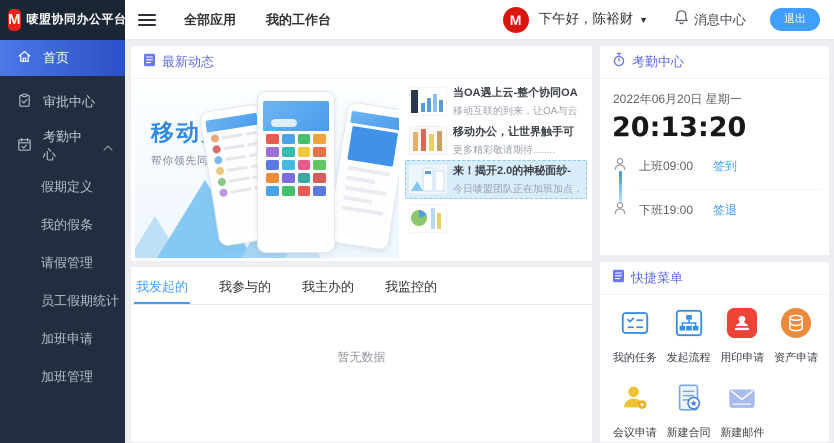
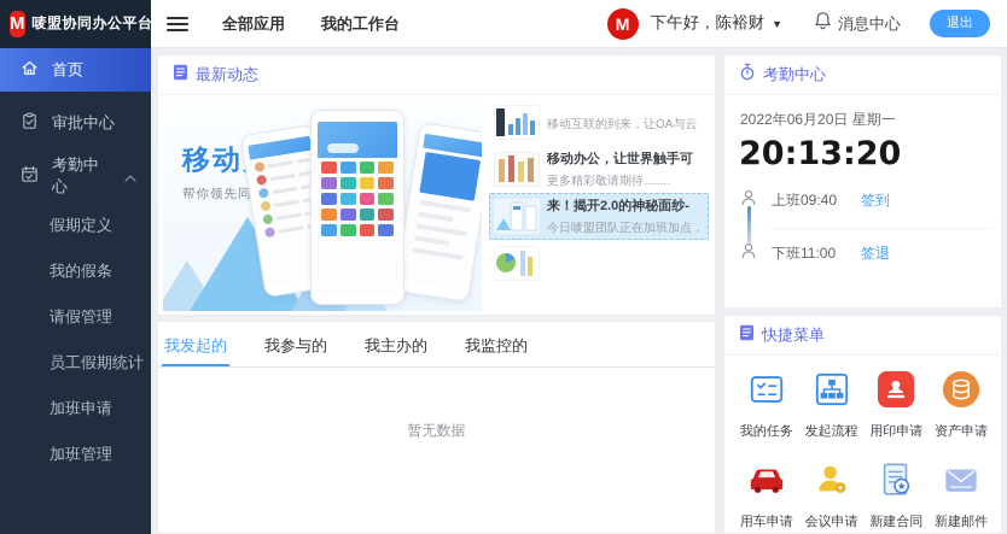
  M
  唛盟协同办公平台
  全部应用
  我的工作台
  M
  下午好，陈裕财
  ▼
  消息中心
  退出
  首页
  审批中心
  考勤中心
  假期定义
  我的假条
  请假管理
  员工假期统计
  加班申请
  加班管理
  最新动态
- 当OA遇上云-整个协同OA
  移动互联的到来，让OA与云
  移动办公，让世界触手可
  更多精彩敬请期待........
  来！揭开2.0的神秘面纱-
  今日唛盟团队正在加班加点，
  我发起的
  我参与的
  我主办的
  我监控的
  暂无数据
  考勤中心
  2022年06月20日 星期一
  20:13:20
- 上班09:00
+ 上班09:40
  签到
- 下班19:00
+ 下班11:00
  签退
  快捷菜单
  我的任务
  发起流程
  用印申请
  资产申请
+ 用车申请
  会议申请
  新建合同
  新建邮件
